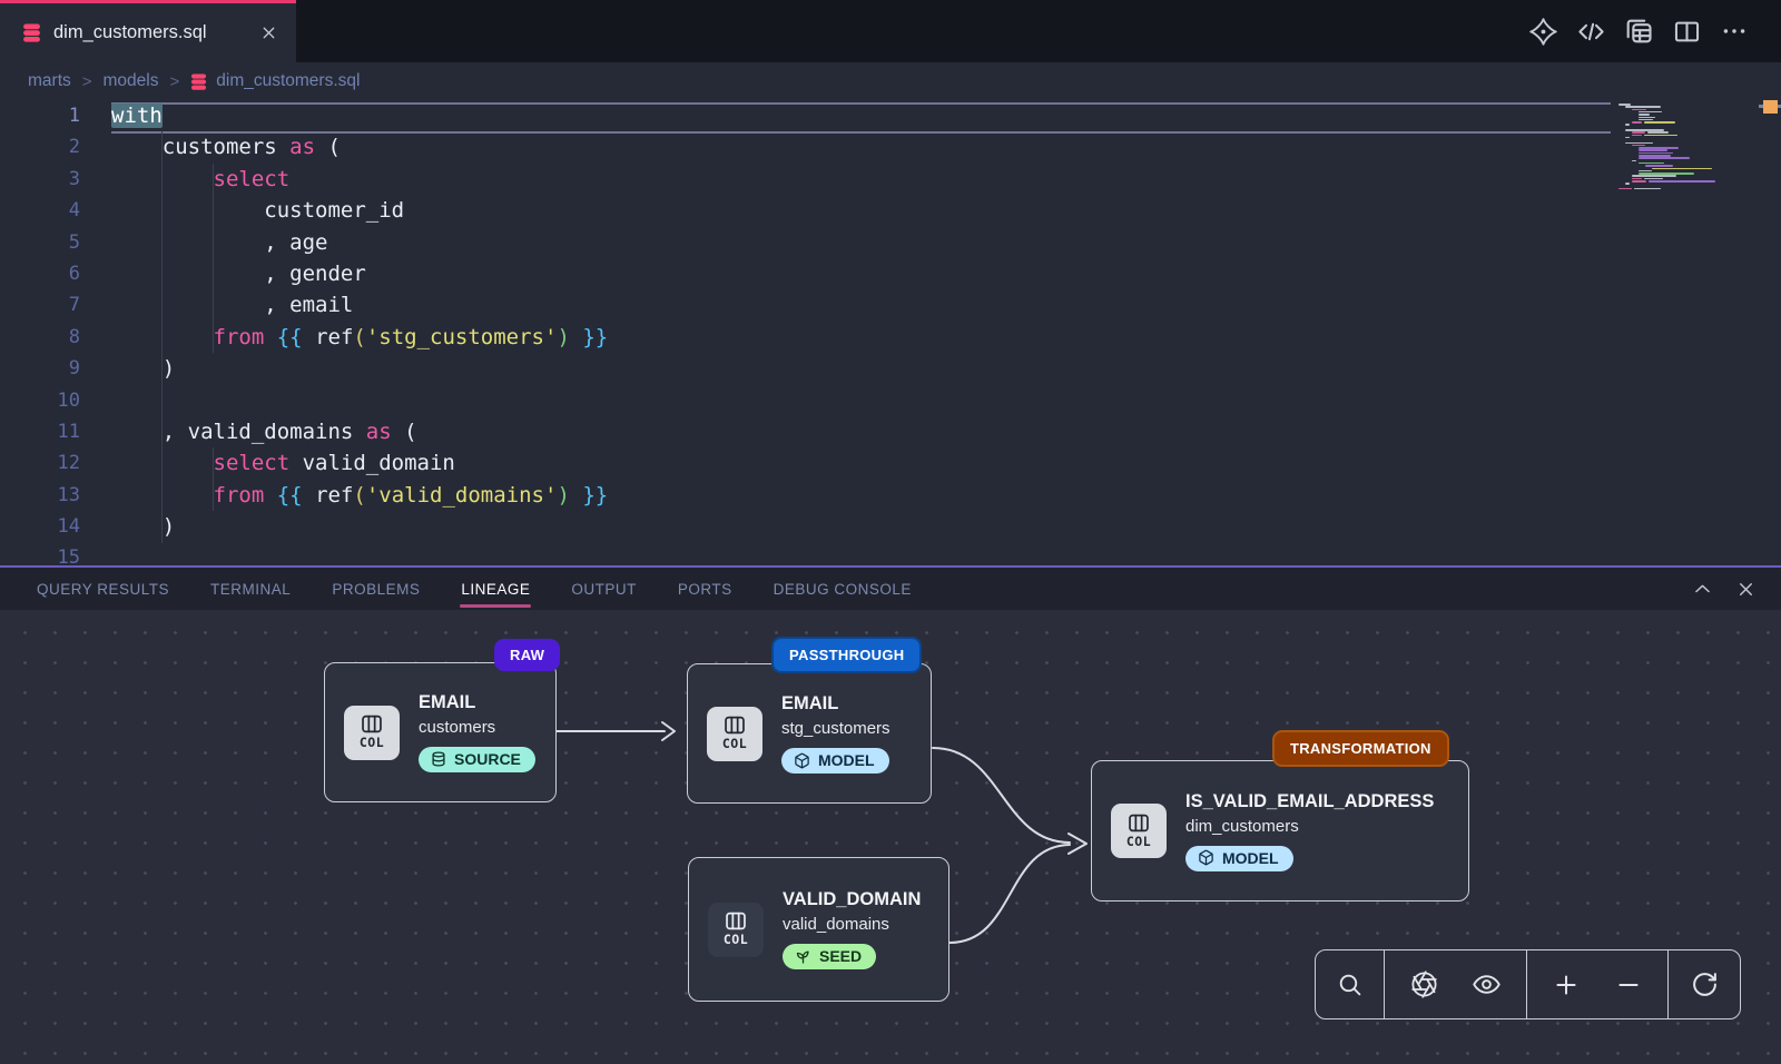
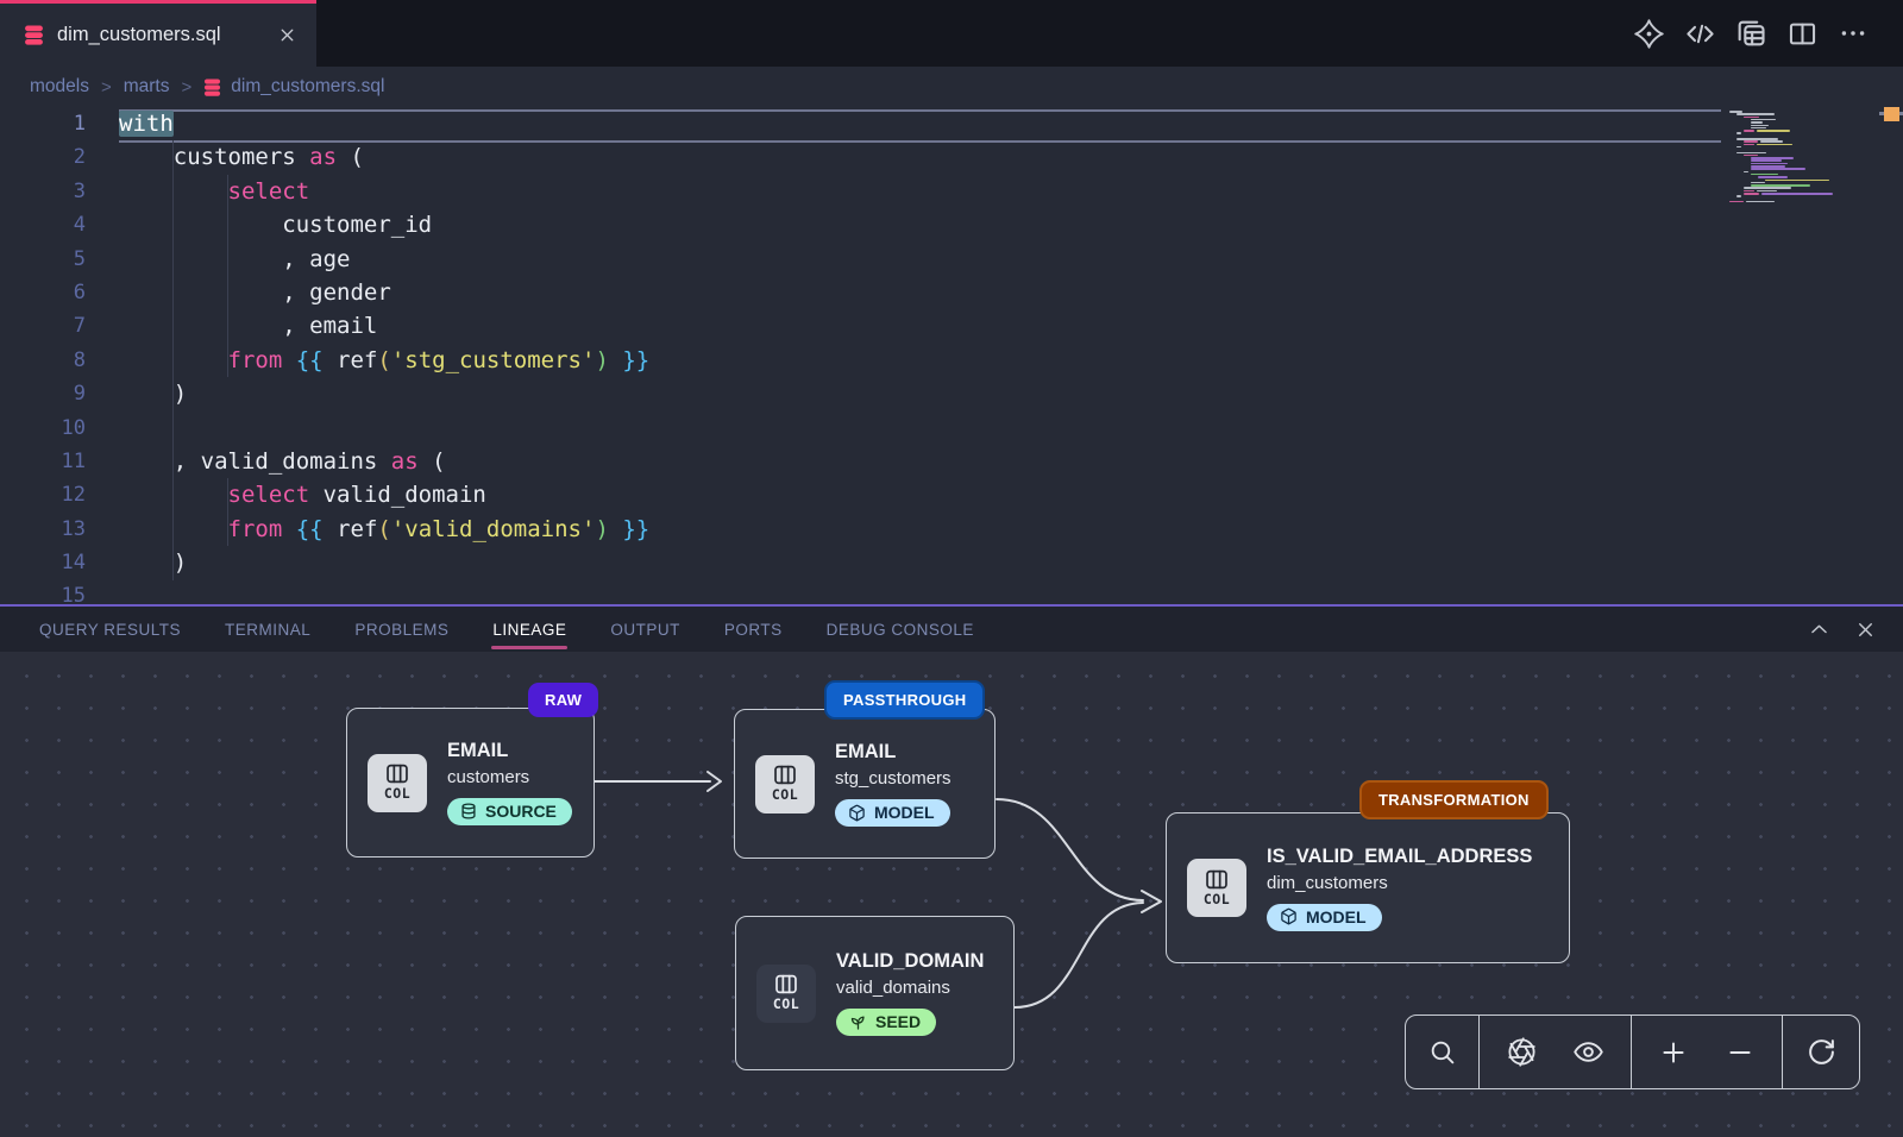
  dim_customers.sql
- marts
+ models
  >
- models
+ marts
  >
  dim_customers.sql
  1
  2
  3
  4
  5
  6
  7
  8
  9
  10
  11
  12
  13
  14
  15
  with
  customers as (
  select
  customer_id
  , age
  , gender
  , email
  from {{ ref('stg_customers') }}
  )
  , valid_domains as (
  select valid_domain
  from {{ ref('valid_domains') }}
  )
  QUERY RESULTS
  TERMINAL
  PROBLEMS
  LINEAGE
  OUTPUT
  PORTS
  DEBUG CONSOLE
  RAW
  PASSTHROUGH
  TRANSFORMATION
  COL
  EMAIL
  customers
  SOURCE
  COL
  EMAIL
  stg_customers
  MODEL
  COL
  VALID_DOMAIN
  valid_domains
  SEED
  COL
  IS_VALID_EMAIL_ADDRESS
  dim_customers
  MODEL
